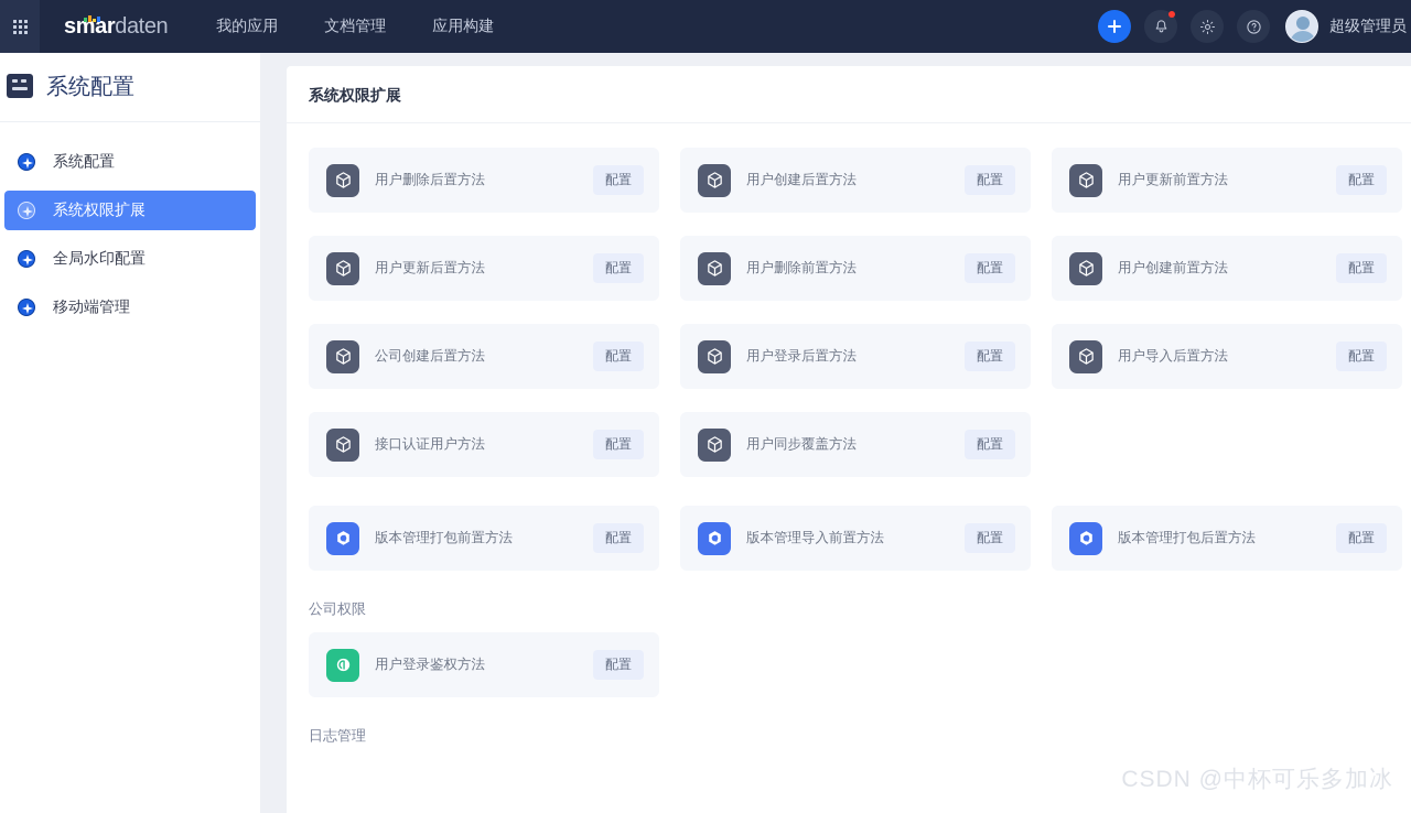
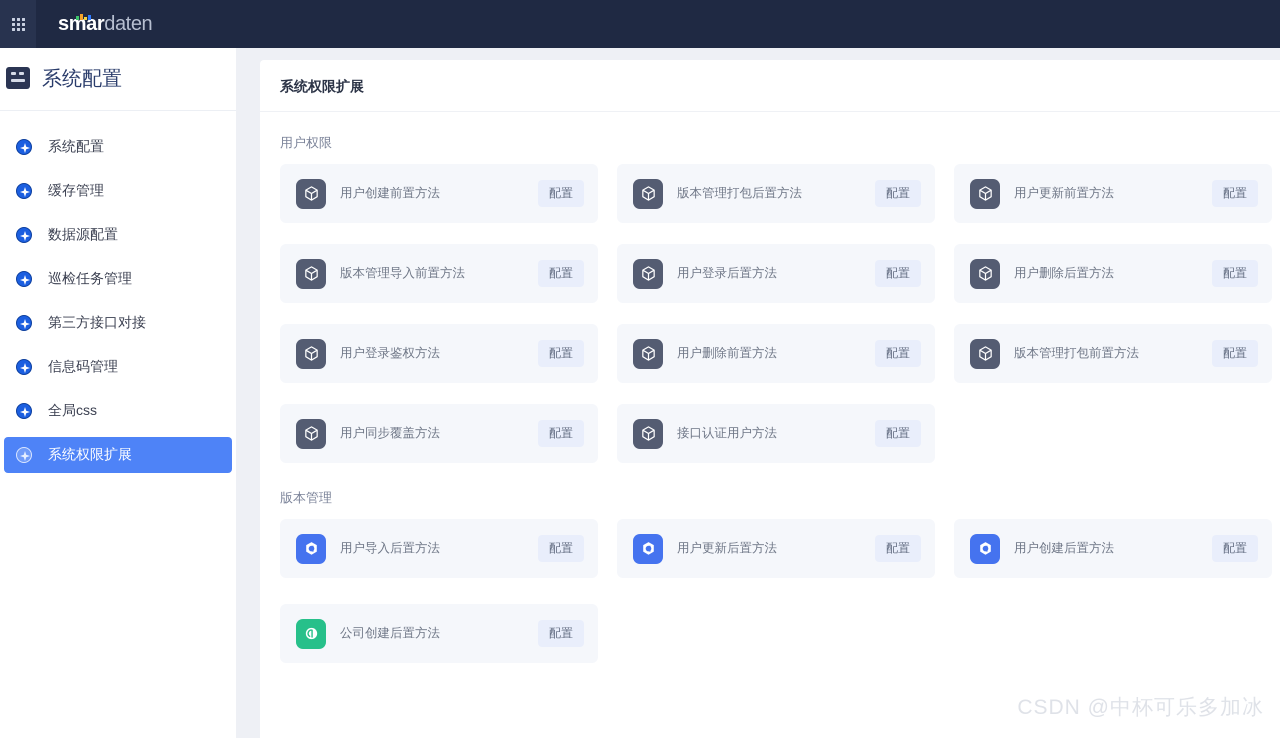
  smar
  daten
- 我的应用
- 文档管理
- 应用构建
- 超级管理员
  系统配置
  系统配置
+ 缓存管理
+ 数据源配置
+ 巡检任务管理
+ 第三方接口对接
+ 信息码管理
+ 全局css
  系统权限扩展
- 全局水印配置
- 移动端管理
  系统权限扩展
+ 用户权限
- 用户删除后置方法
+ 用户创建前置方法
  配置
- 用户创建后置方法
+ 版本管理打包后置方法
  配置
  用户更新前置方法
  配置
- 用户更新后置方法
+ 版本管理导入前置方法
  配置
- 用户删除前置方法
+ 用户登录后置方法
  配置
- 用户创建前置方法
+ 用户删除后置方法
  配置
- 公司创建后置方法
+ 用户登录鉴权方法
  配置
- 用户登录后置方法
+ 用户删除前置方法
  配置
- 用户导入后置方法
+ 版本管理打包前置方法
  配置
- 接口认证用户方法
+ 用户同步覆盖方法
  配置
- 用户同步覆盖方法
+ 接口认证用户方法
  配置
+ 版本管理
- 版本管理打包前置方法
+ 用户导入后置方法
  配置
- 版本管理导入前置方法
+ 用户更新后置方法
  配置
- 版本管理打包后置方法
+ 用户创建后置方法
  配置
- 公司权限
- 用户登录鉴权方法
+ 公司创建后置方法
  配置
- 日志管理
  CSDN @中杯可乐多加冰
